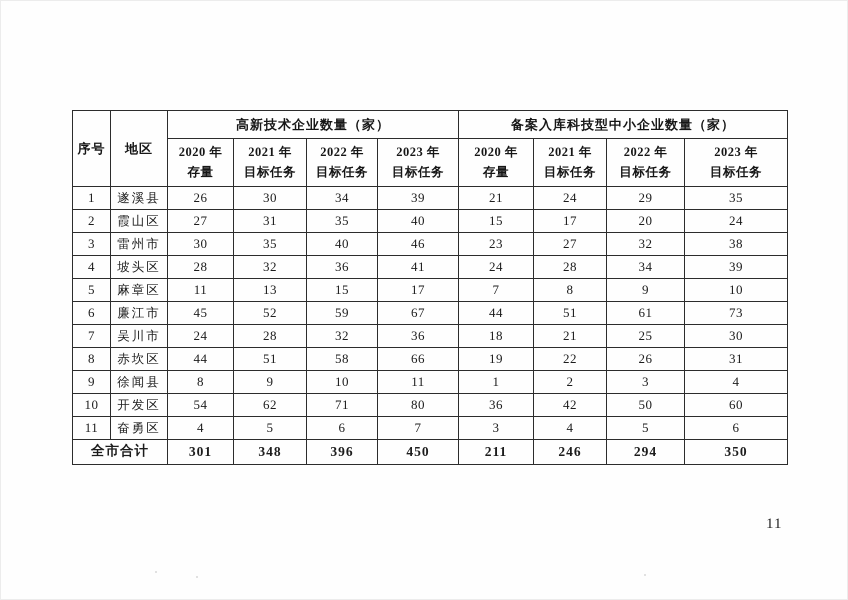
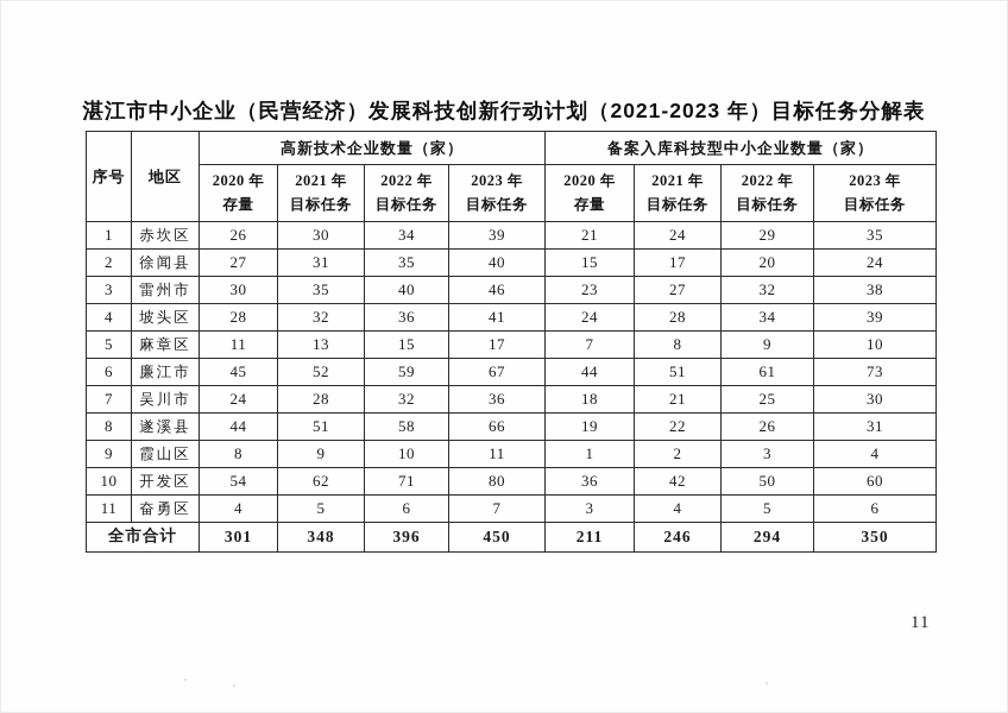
+ 湛江市中小企业（民营经济）发展科技创新行动计划（2021-2023 年）目标任务分解表
  序号	地区	高新技术企业数量（家）	备案入库科技型中小企业数量（家）
  2020 年 存量	2021 年 目标任务	2022 年 目标任务	2023 年 目标任务	2020 年 存量	2021 年 目标任务	2022 年 目标任务	2023 年 目标任务
- 1	遂溪县	26	30	34	39	21	24	29	35
+ 1	赤坎区	26	30	34	39	21	24	29	35
- 2	霞山区	27	31	35	40	15	17	20	24
+ 2	徐闻县	27	31	35	40	15	17	20	24
  3	雷州市	30	35	40	46	23	27	32	38
  4	坡头区	28	32	36	41	24	28	34	39
  5	麻章区	11	13	15	17	7	8	9	10
  6	廉江市	45	52	59	67	44	51	61	73
  7	吴川市	24	28	32	36	18	21	25	30
- 8	赤坎区	44	51	58	66	19	22	26	31
+ 8	遂溪县	44	51	58	66	19	22	26	31
- 9	徐闻县	8	9	10	11	1	2	3	4
+ 9	霞山区	8	9	10	11	1	2	3	4
  10	开发区	54	62	71	80	36	42	50	60
  11	奋勇区	4	5	6	7	3	4	5	6
  全市合计	301	348	396	450	211	246	294	350
  11
